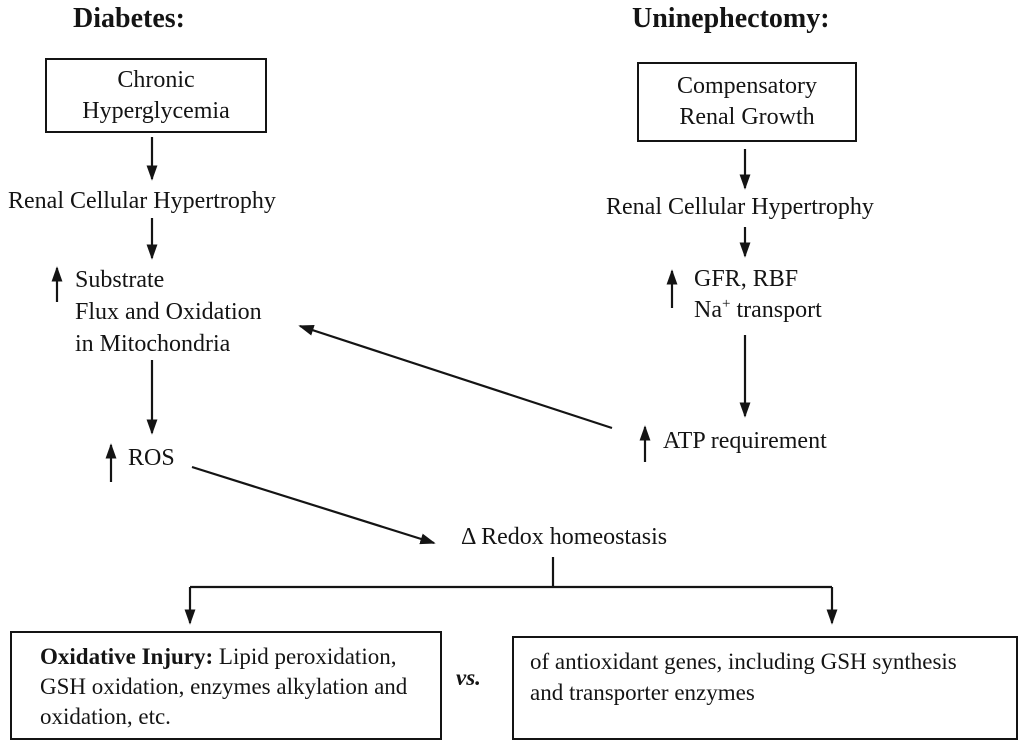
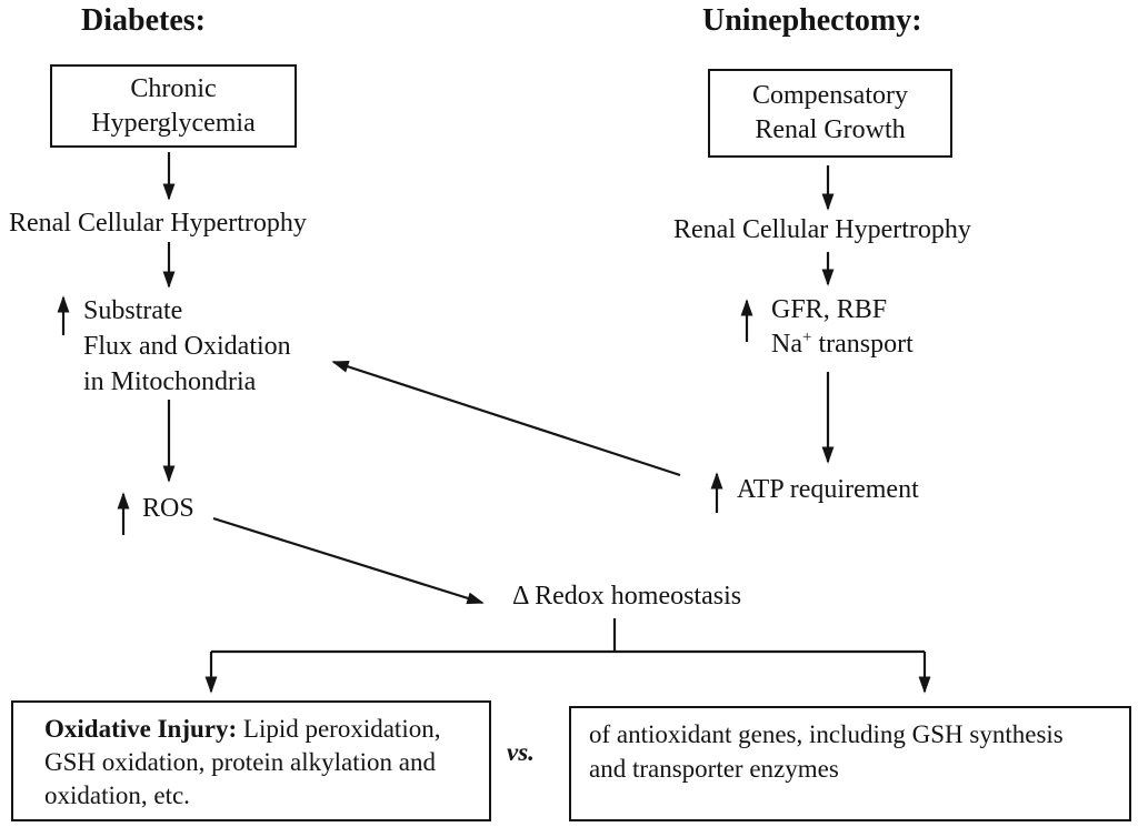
  Diabetes:
  Chronic
  Hyperglycemia
  Renal Cellular Hypertrophy
  Substrate
  Flux and Oxidation
  in Mitochondria
  ROS
  Uninephectomy:
  Compensatory
  Renal Growth
  Renal Cellular Hypertrophy
  GFR, RBF
  Na+ transport
  ATP requirement
  Δ Redox homeostasis
  Oxidative Injury: Lipid peroxidation,
- GSH oxidation, enzymes alkylation and
+ GSH oxidation, protein alkylation and
  oxidation, etc.
  vs.
  of antioxidant genes, including GSH synthesis
  and transporter enzymes
